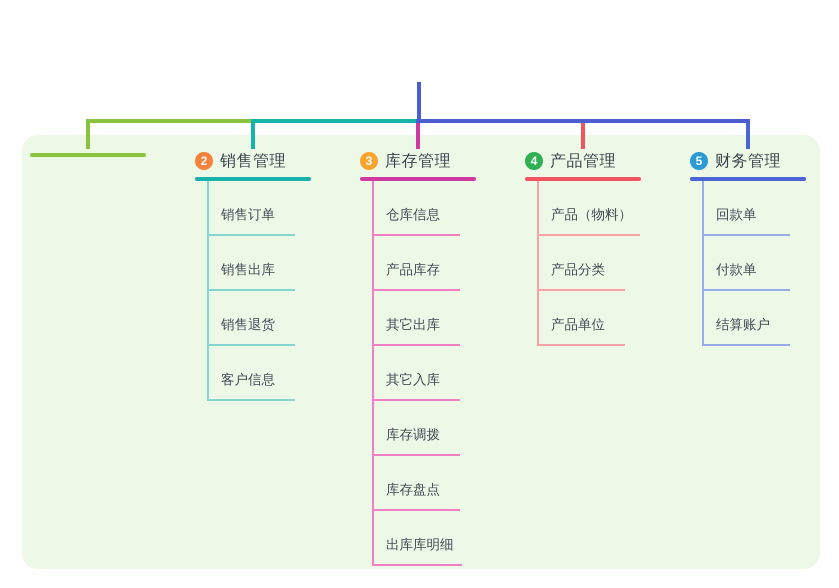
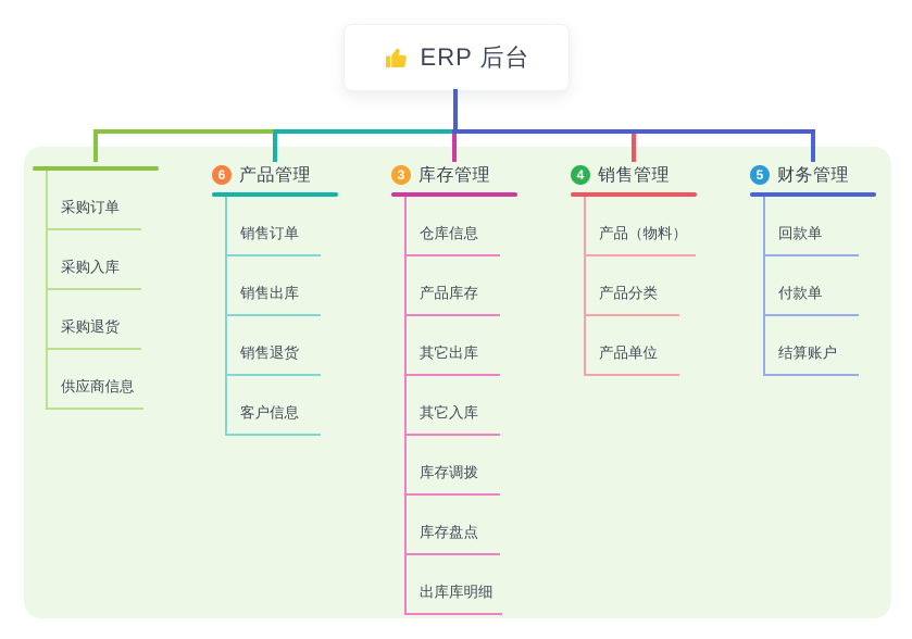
+ ERP 后台
+ 采购订单
+ 采购入库
+ 采购退货
+ 供应商信息
- 2
+ 6
- 销售管理
+ 产品管理
  销售订单
  销售出库
  销售退货
  客户信息
  3
  库存管理
  仓库信息
  产品库存
  其它出库
  其它入库
  库存调拨
  库存盘点
  出库库明细
  4
- 产品管理
+ 销售管理
  产品（物料）
  产品分类
  产品单位
  5
  财务管理
  回款单
  付款单
  结算账户
